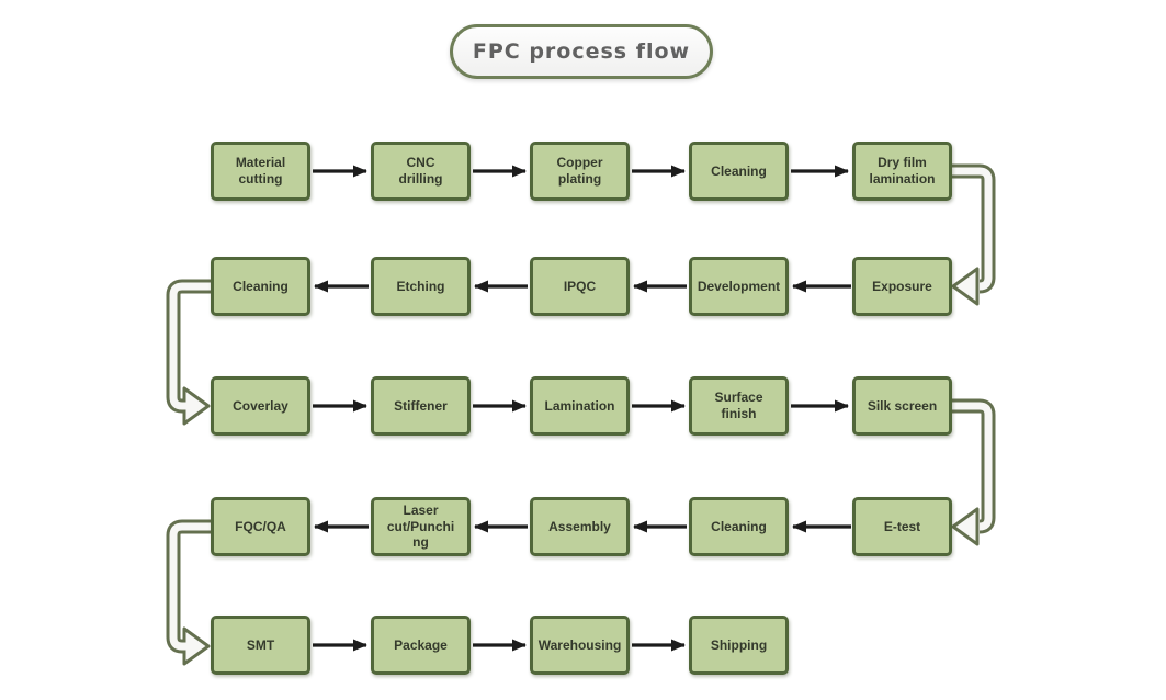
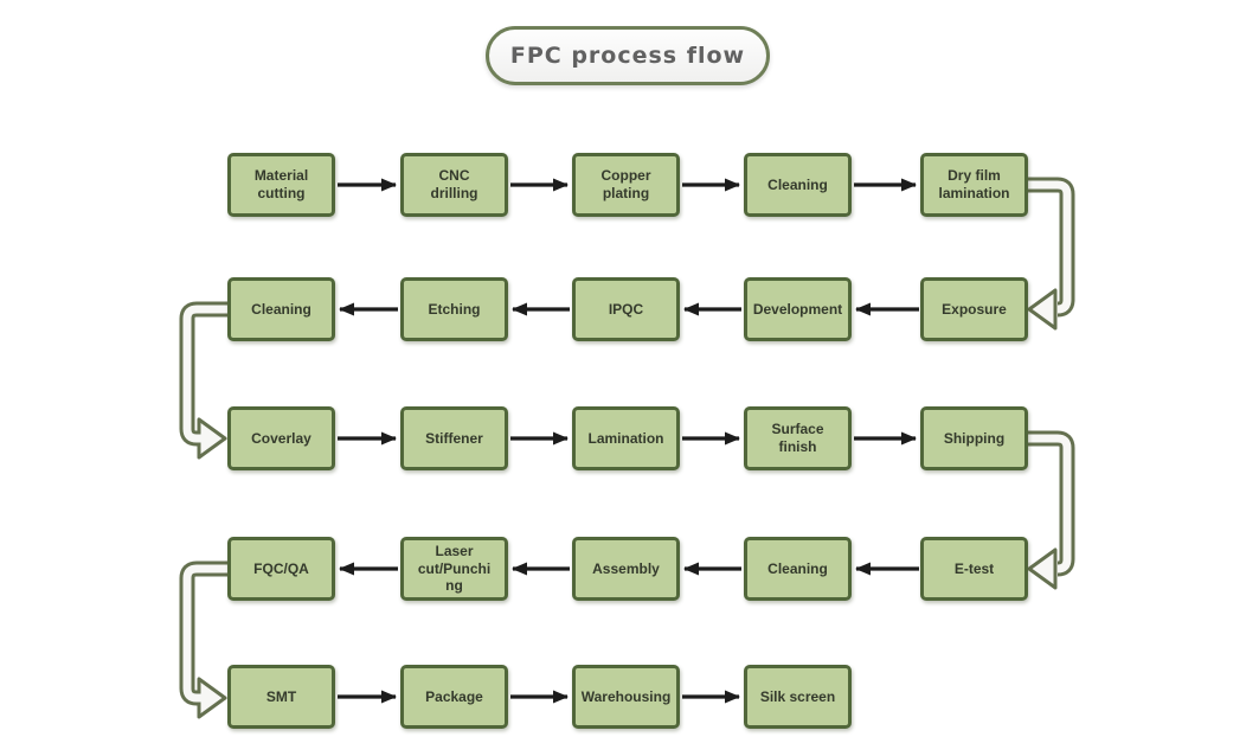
  FPC process flow
  Material
  cutting
  CNC
  drilling
  Copper
  plating
  Cleaning
  Dry film
  lamination
  Cleaning
  Etching
  IPQC
  Development
  Exposure
  Coverlay
  Stiffener
  Lamination
  Surface
  finish
- Silk screen
+ Shipping
  FQC/QA
  Laser
  cut/Punchi
  ng
  Assembly
  Cleaning
  E-test
  SMT
  Package
  Warehousing
- Shipping
+ Silk screen
